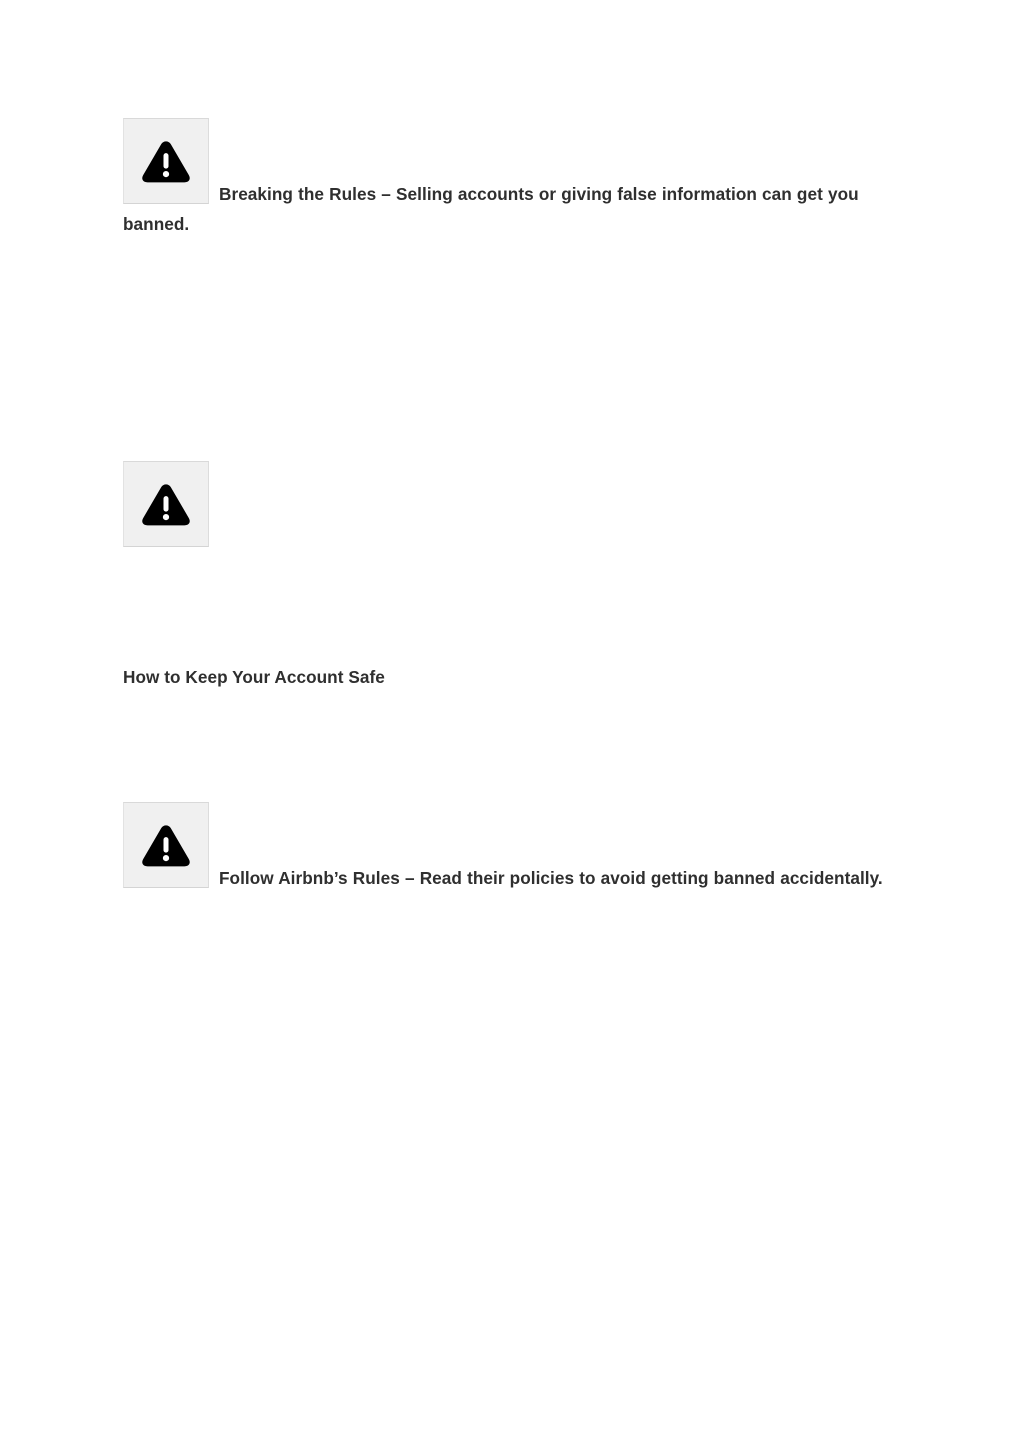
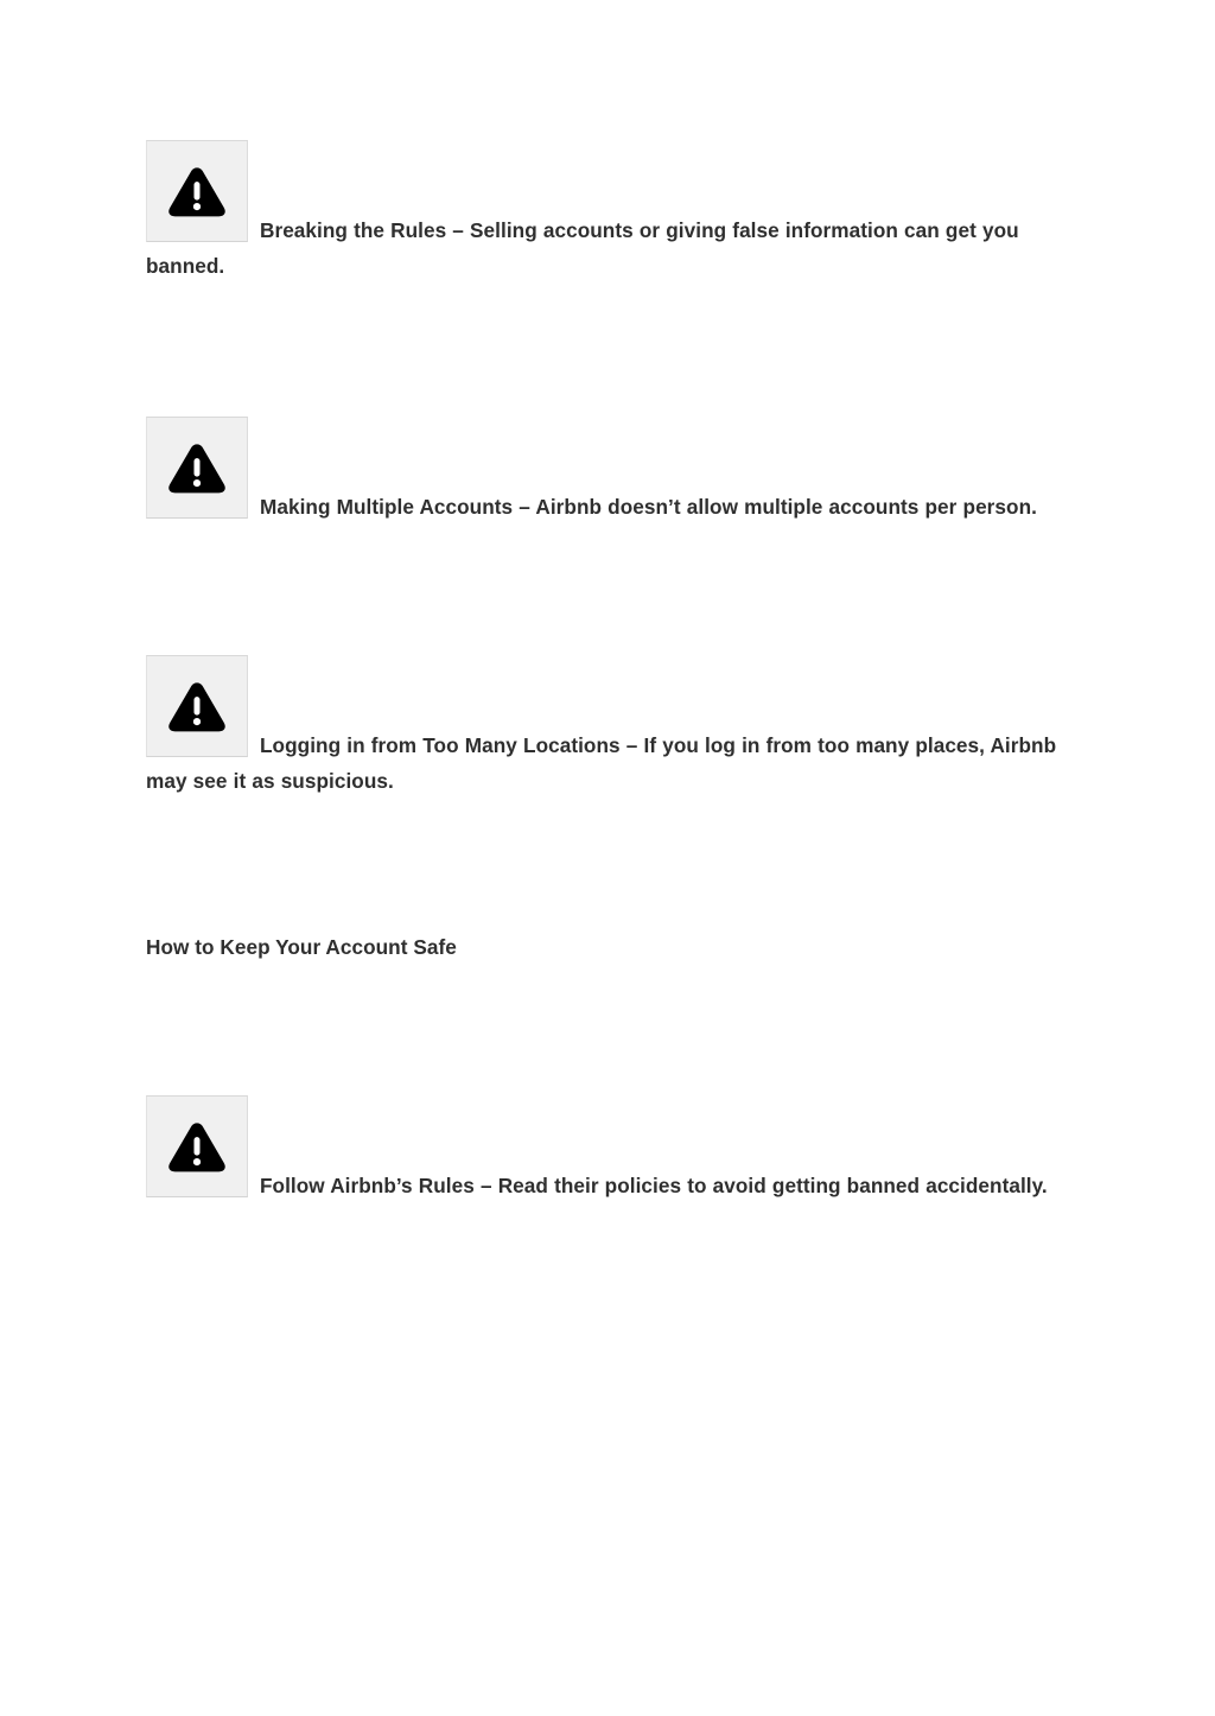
  Breaking the Rules – Selling accounts or giving false information can get you banned.
+ Making Multiple Accounts – Airbnb doesn’t allow multiple accounts per person.
+ Logging in from Too Many Locations – If you log in from too many places, Airbnb may see it as suspicious.
  How to Keep Your Account Safe
  Follow Airbnb’s Rules – Read their policies to avoid getting banned accidentally.
